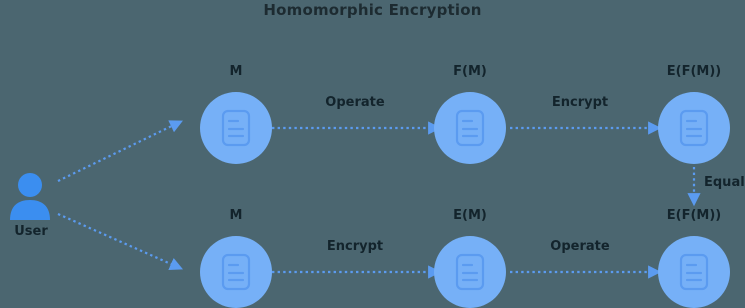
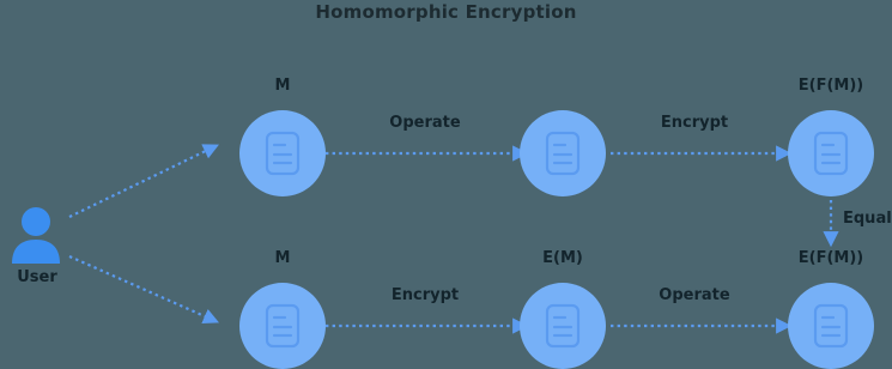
  Homomorphic Encryption
  User
  M
  Operate
- F(M)
  Encrypt
  E(F(M))
  Equal
  M
  Encrypt
  E(M)
  Operate
  E(F(M))
